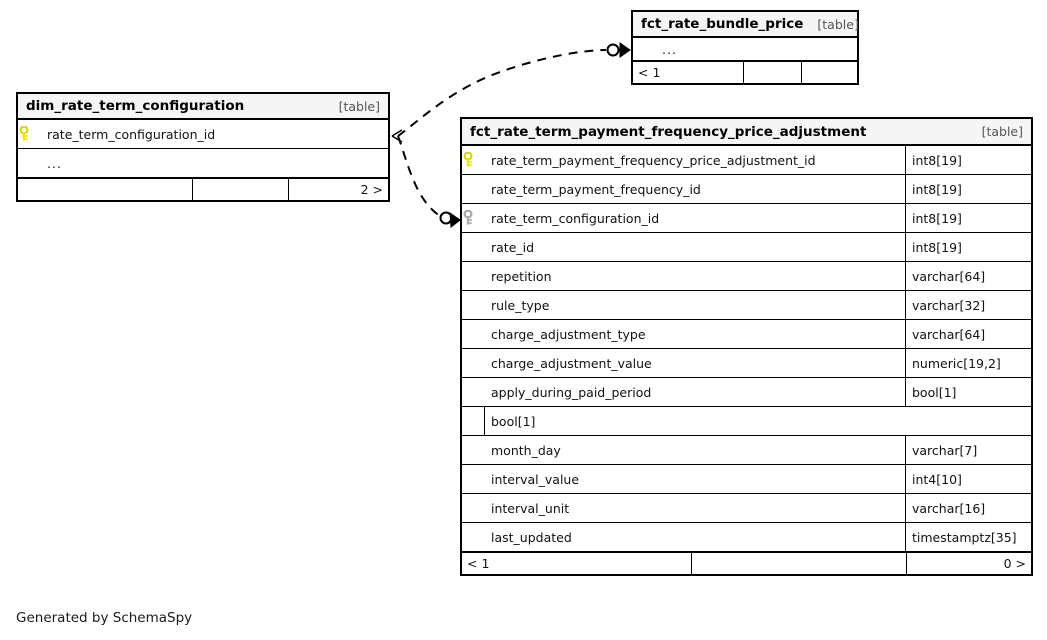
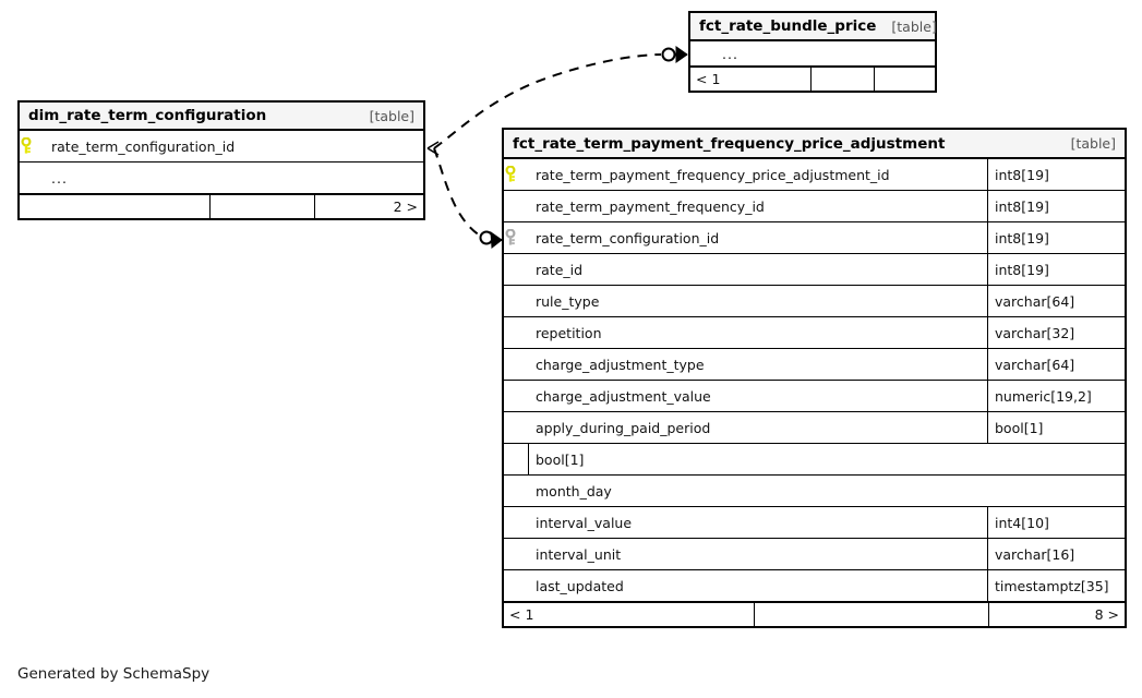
  fct_rate_bundle_price
  [table]
  ...
  < 1
  dim_rate_term_configuration
  [table]
  rate_term_configuration_id
  ...
  2 >
  fct_rate_term_payment_frequency_price_adjustment
  [table]
  rate_term_payment_frequency_price_adjustment_id
  int8[19]
  rate_term_payment_frequency_id
  int8[19]
  rate_term_configuration_id
  int8[19]
  rate_id
  int8[19]
- repetition
+ rule_type
  varchar[64]
- rule_type
+ repetition
  varchar[32]
  charge_adjustment_type
  varchar[64]
  charge_adjustment_value
  numeric[19,2]
  apply_during_paid_period
  bool[1]
  bool[1]
  month_day
- varchar[7]
  interval_value
  int4[10]
  interval_unit
  varchar[16]
  last_updated
  timestamptz[35]
  < 1
- 0 >
+ 8 >
  Generated by SchemaSpy
